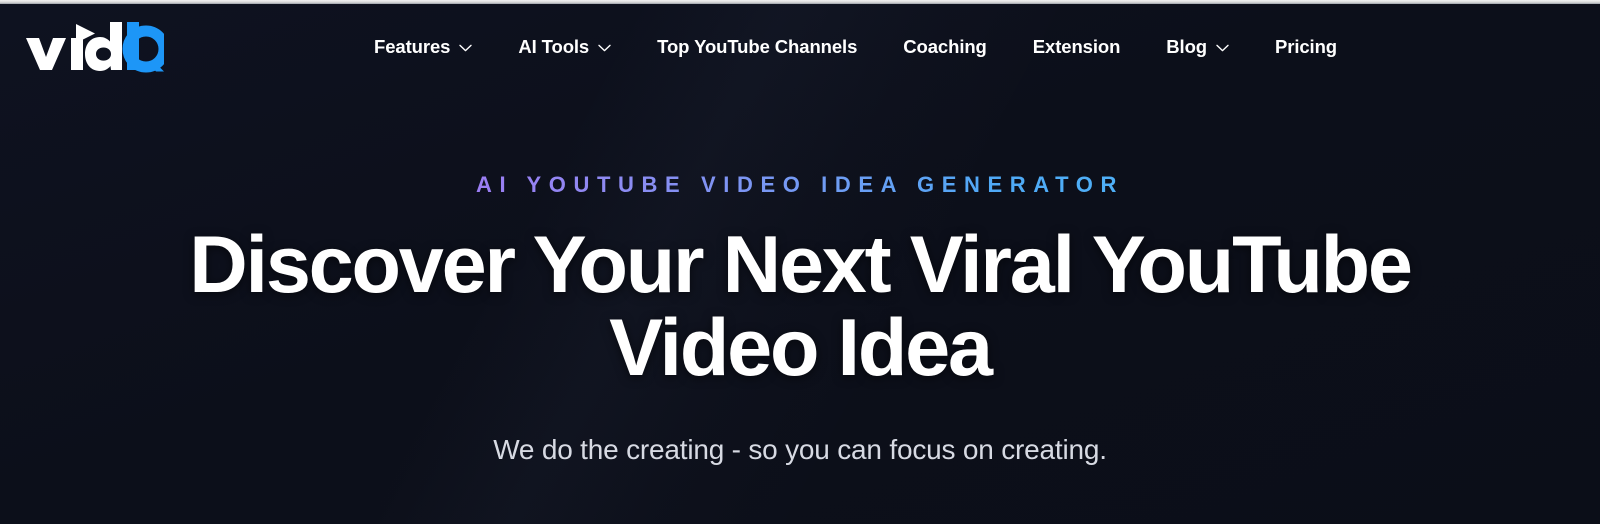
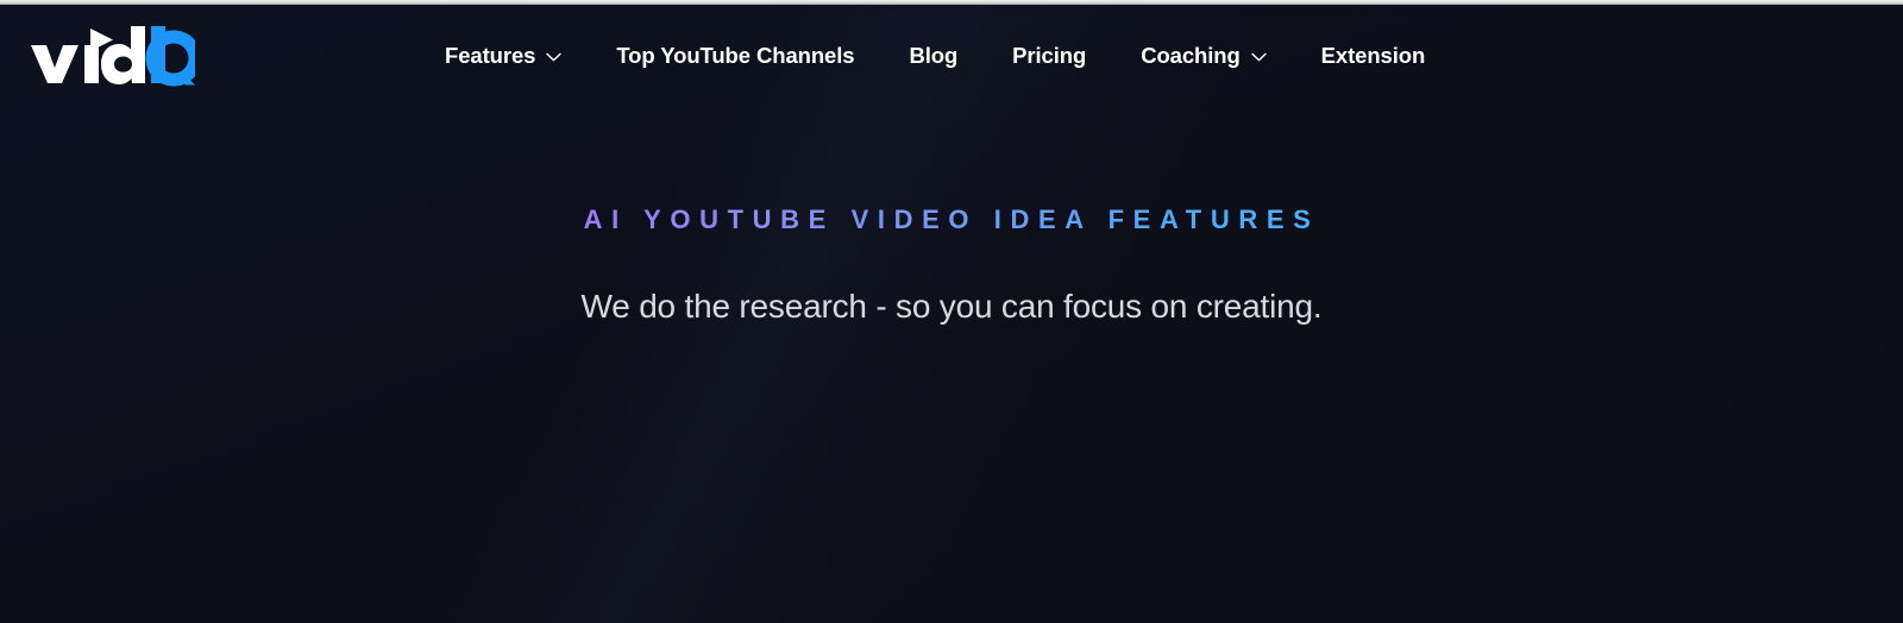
  Features
- AI Tools
  Top YouTube Channels
- Coaching
+ Blog
- Extension
+ Pricing
- Blog
+ Coaching
- Pricing
+ Extension
- AI YOUTUBE VIDEO IDEA GENERATOR
+ AI YOUTUBE VIDEO IDEA FEATURES
- Discover Your Next Viral YouTube
- Video Idea
- We do the creating - so you can focus on creating.
+ We do the research - so you can focus on creating.
